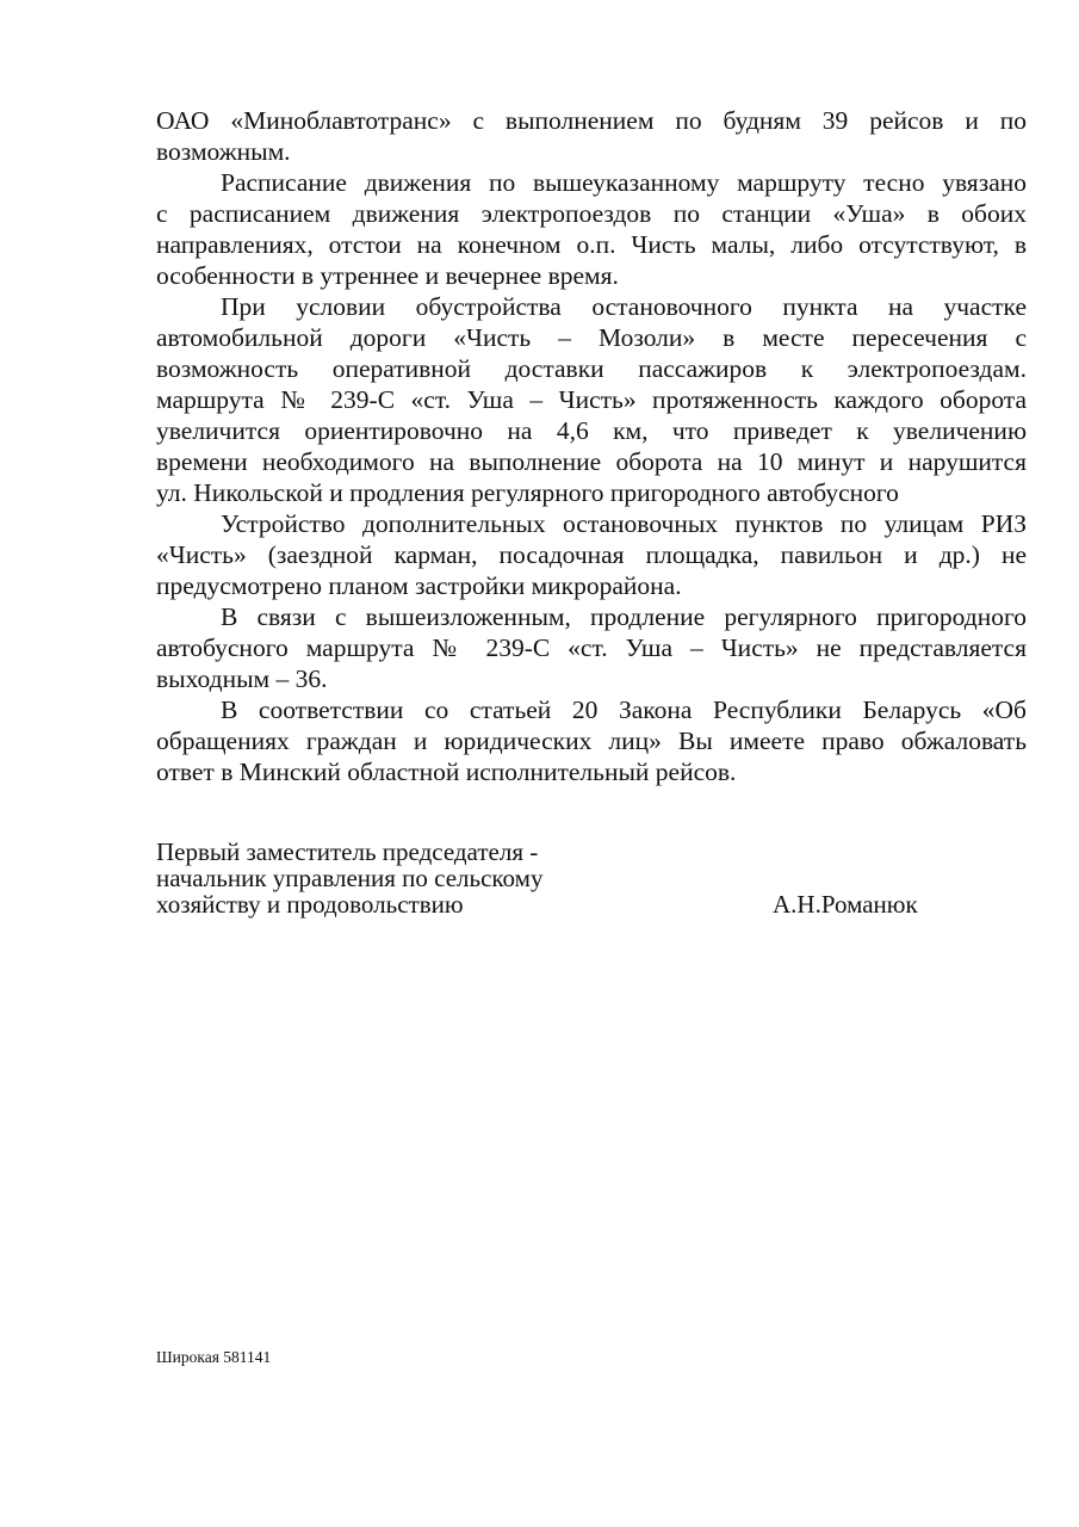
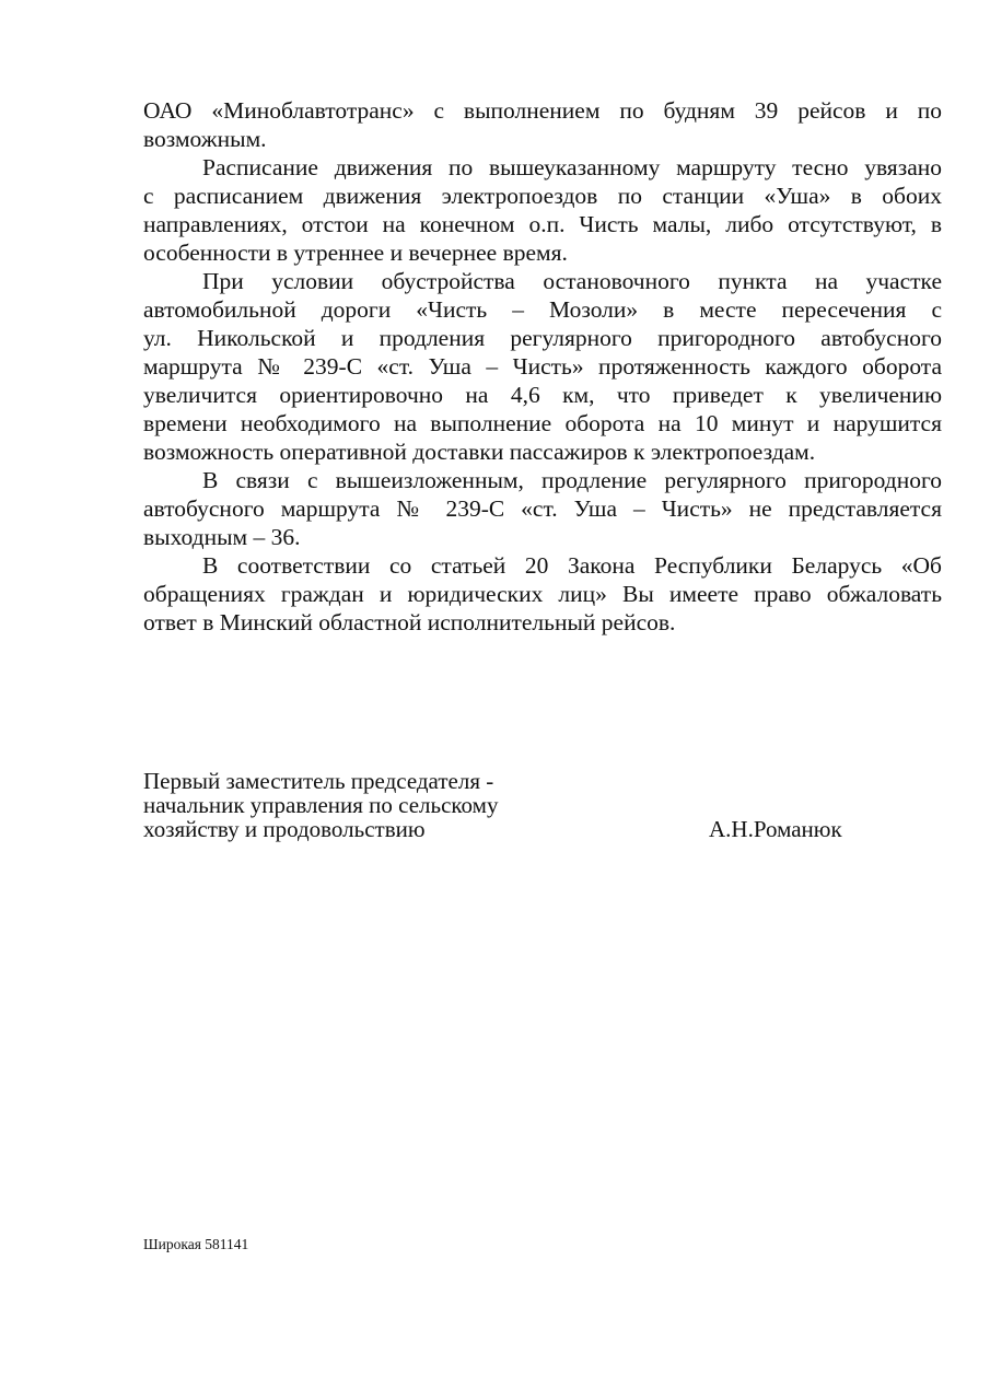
  ОАО «Миноблавтотранс» с выполнением по будням 39 рейсов и по
  возможным.
  Расписание движения по вышеуказанному маршруту тесно увязано
  с расписанием движения электропоездов по станции «Уша» в обоих
  направлениях, отстои на конечном о.п. Чисть малы, либо отсутствуют, в
  особенности в утреннее и вечернее время.
  При условии обустройства остановочного пункта на участке
  автомобильной дороги «Чисть – Мозоли» в месте пересечения с
- возможность оперативной доставки пассажиров к электропоездам.
+ ул. Никольской и продления регулярного пригородного автобусного
  маршрута № 239-С «ст. Уша – Чисть» протяженность каждого оборота
  увеличится ориентировочно на 4,6 км, что приведет к увеличению
  времени необходимого на выполнение оборота на 10 минут и нарушится
- ул. Никольской и продления регулярного пригородного автобусного
+ возможность оперативной доставки пассажиров к электропоездам.
- Устройство дополнительных остановочных пунктов по улицам РИЗ
- «Чисть» (заездной карман, посадочная площадка, павильон и др.) не
- предусмотрено планом застройки микрорайона.
  В связи с вышеизложенным, продление регулярного пригородного
  автобусного маршрута № 239-С «ст. Уша – Чисть» не представляется
  выходным – 36.
  В соответствии со статьей 20 Закона Республики Беларусь «Об
  обращениях граждан и юридических лиц» Вы имеете право обжаловать
  ответ в Минский областной исполнительный рейсов.
  Первый заместитель председателя -
  начальник управления по сельскому
  хозяйству и продовольствию
  А.Н.Романюк
  Широкая 581141
